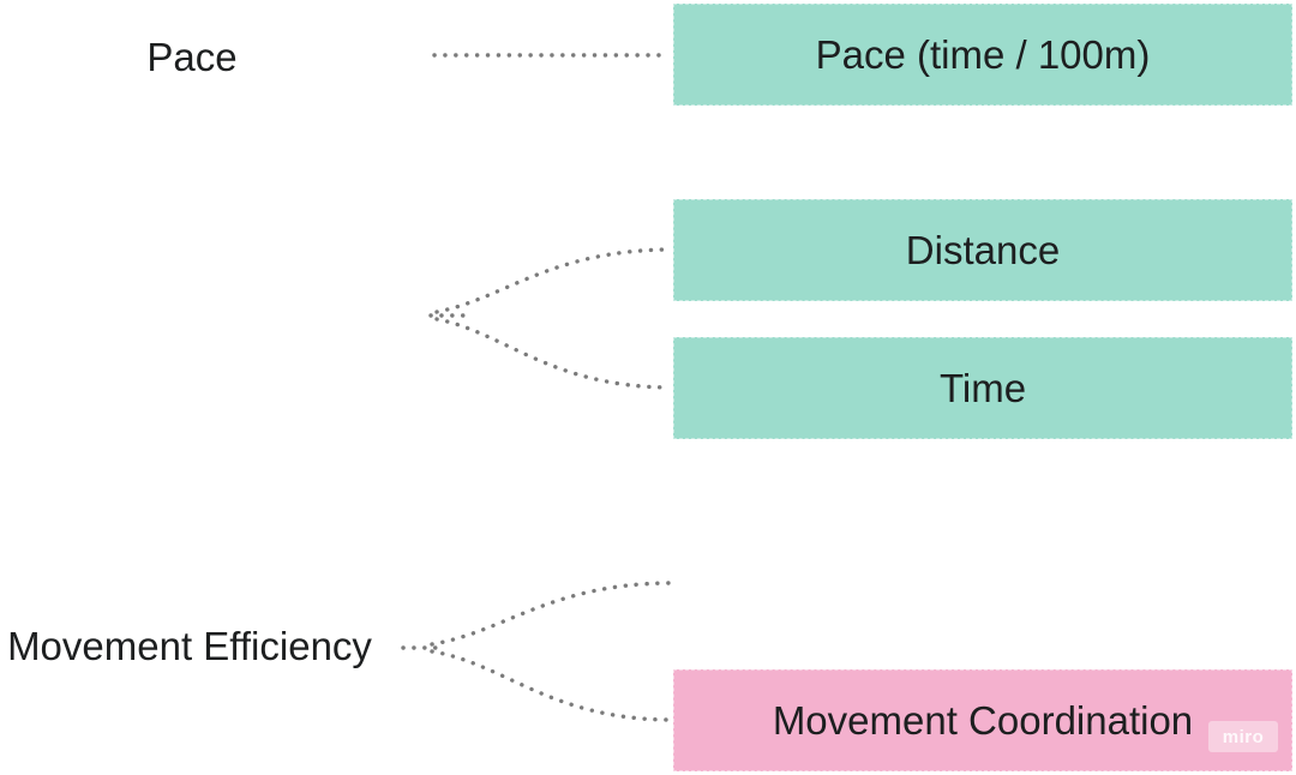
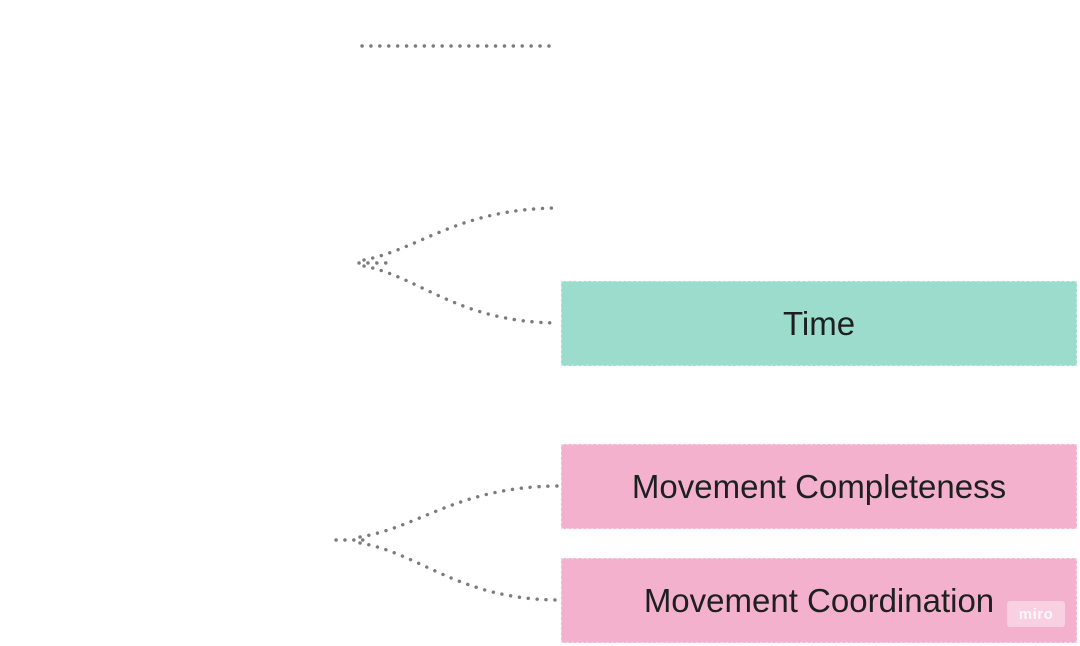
- Pace
- Movement Efficiency
- Pace (time / 100m)
- Distance
  Time
+ Movement Completeness
  Movement Coordination
  miro
